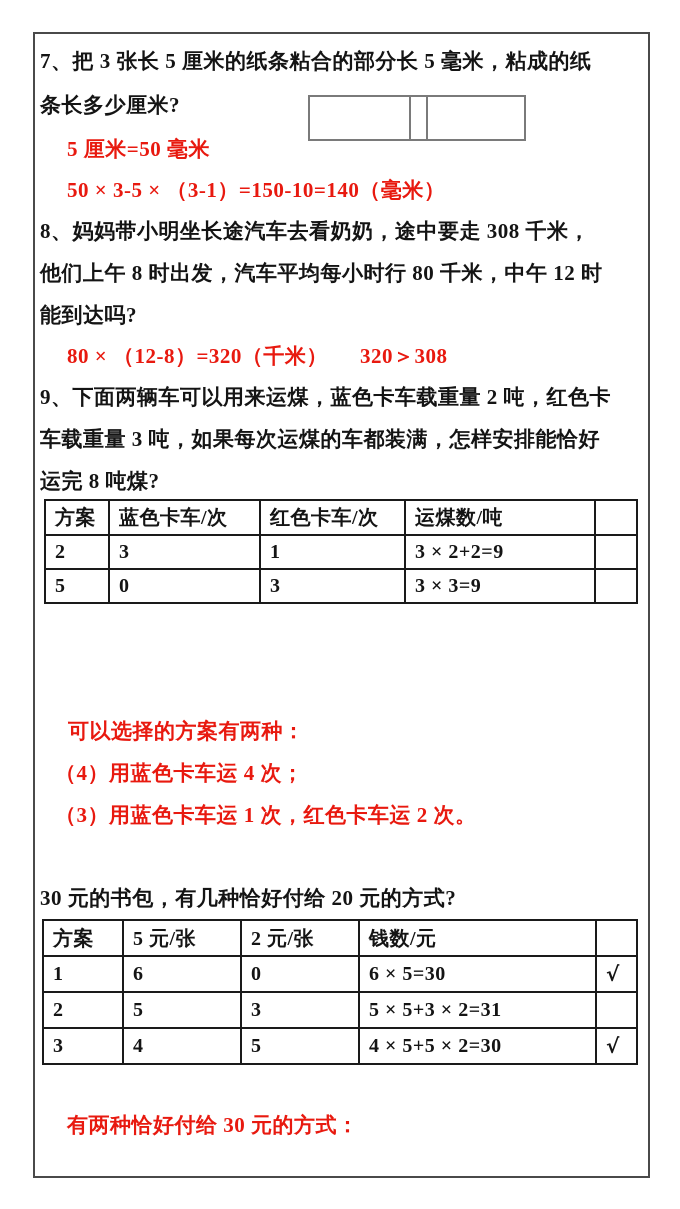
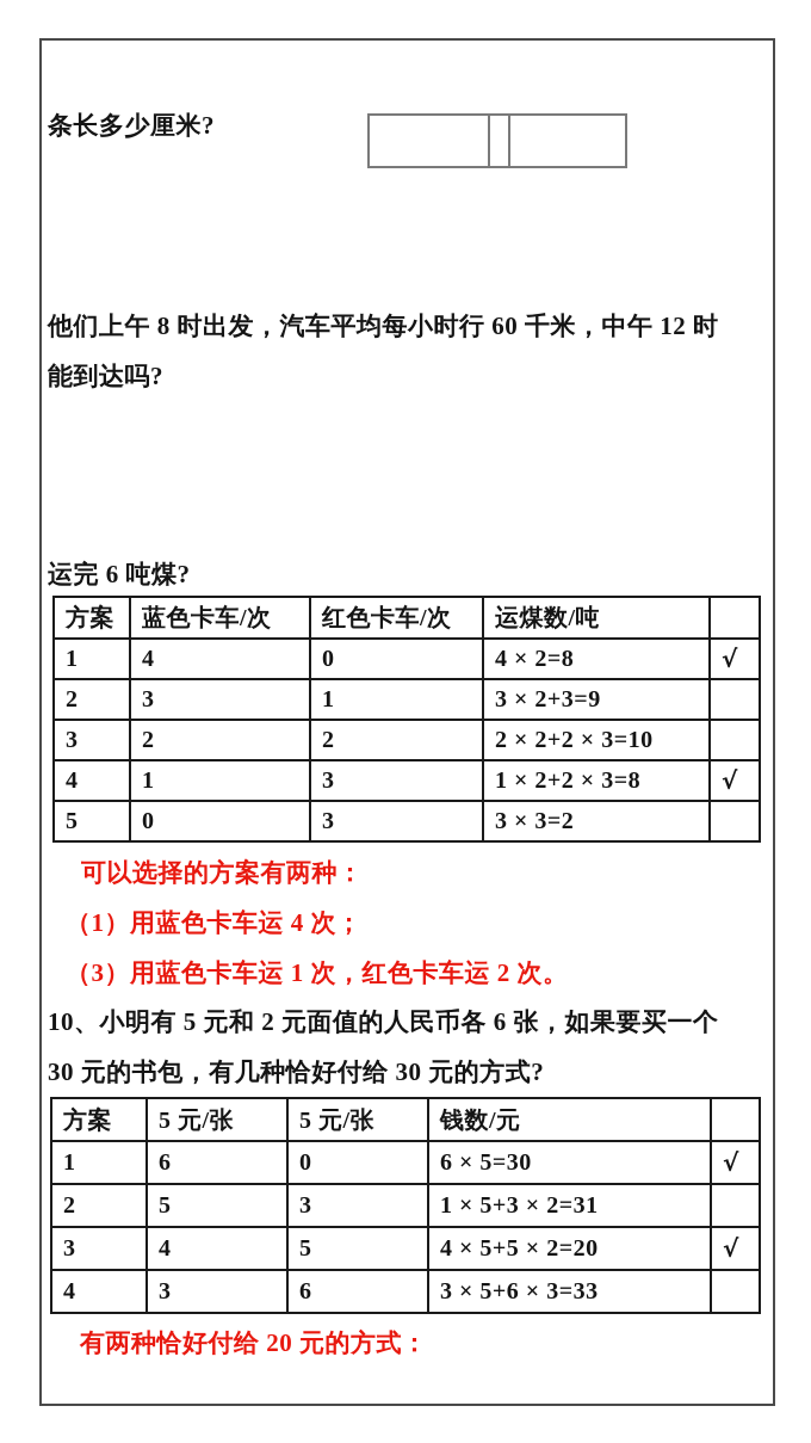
- 7、把 3 张长 5 厘米的纸条粘合的部分长 5 毫米，粘成的纸
  条长多少厘米?
- 5 厘米=50 毫米
- 50 × 3-5 × （3-1）=150-10=140（毫米）
- 8、妈妈带小明坐长途汽车去看奶奶，途中要走 308 千米，
- 他们上午 8 时出发，汽车平均每小时行 80 千米，中午 12 时
+ 他们上午 8 时出发，汽车平均每小时行 60 千米，中午 12 时
  能到达吗?
- 80 × （12-8）=320（千米） 320＞308
- 9、下面两辆车可以用来运煤，蓝色卡车载重量 2 吨，红色卡
- 车载重量 3 吨，如果每次运煤的车都装满，怎样安排能恰好
- 运完 8 吨煤?
+ 运完 6 吨煤?
  方案	蓝色卡车/次	红色卡车/次	运煤数/吨
+ 1	4	0	4 × 2=8	√
- 2	3	1	3 × 2+2=9
+ 2	3	1	3 × 2+3=9
+ 3	2	2	2 × 2+2 × 3=10
+ 4	1	3	1 × 2+2 × 3=8	√
- 5	0	3	3 × 3=9
+ 5	0	3	3 × 3=2
  可以选择的方案有两种：
- （4）用蓝色卡车运 4 次；
+ （1）用蓝色卡车运 4 次；
  （3）用蓝色卡车运 1 次，红色卡车运 2 次。
+ 10、小明有 5 元和 2 元面值的人民币各 6 张，如果要买一个
- 30 元的书包，有几种恰好付给 20 元的方式?
+ 30 元的书包，有几种恰好付给 30 元的方式?
- 方案	5 元/张	2 元/张	钱数/元
+ 方案	5 元/张	5 元/张	钱数/元
  1	6	0	6 × 5=30	√
- 2	5	3	5 × 5+3 × 2=31
+ 2	5	3	1 × 5+3 × 2=31
- 3	4	5	4 × 5+5 × 2=30	√
+ 3	4	5	4 × 5+5 × 2=20	√
+ 4	3	6	3 × 5+6 × 3=33
- 有两种恰好付给 30 元的方式：
+ 有两种恰好付给 20 元的方式：
